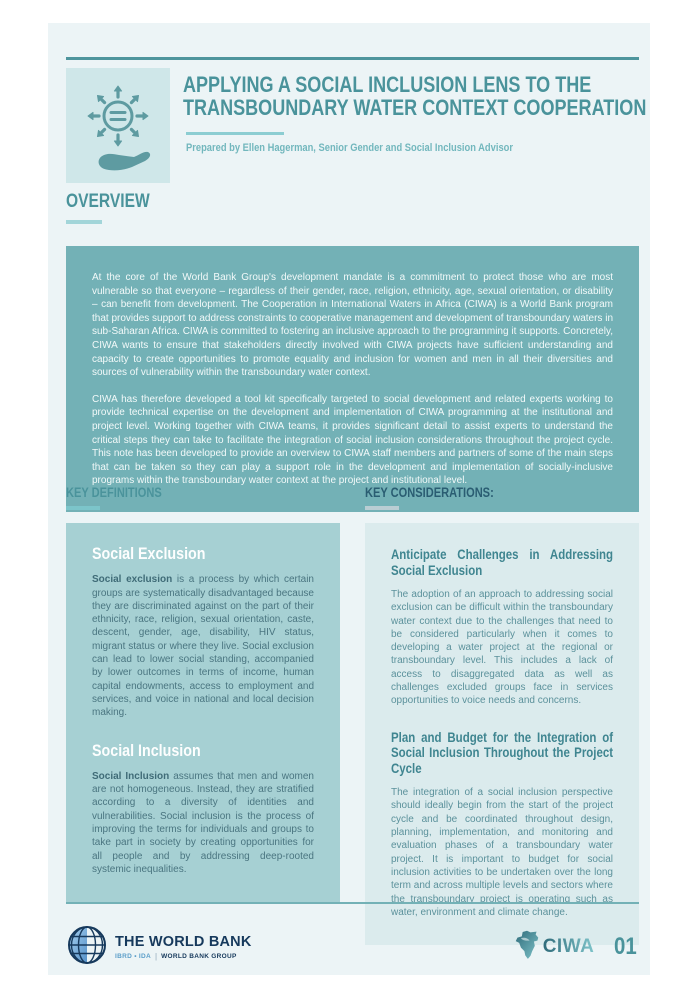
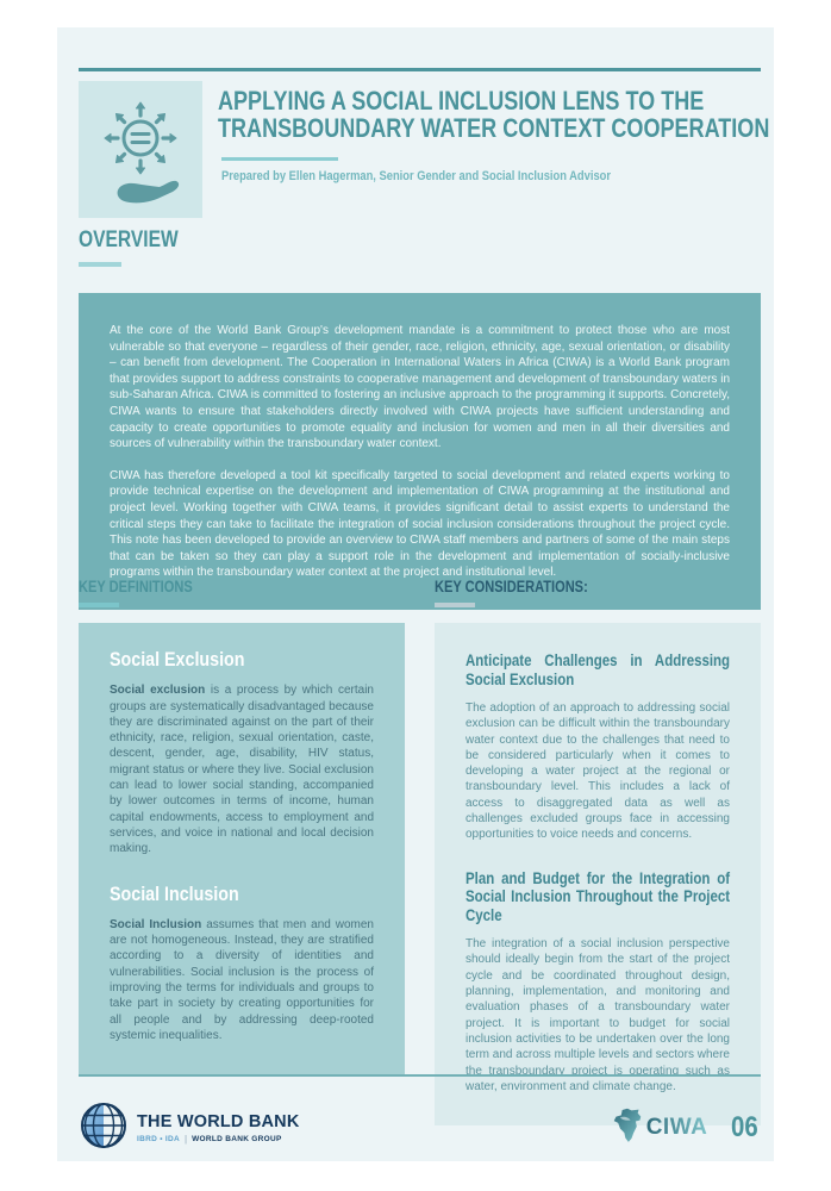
  APPLYING A SOCIAL INCLUSION LENS TO THE
  TRANSBOUNDARY WATER CONTEXT COOPERATION
  Prepared by Ellen Hagerman, Senior Gender and Social Inclusion Advisor
  OVERVIEW
  At the core of the World Bank Group's development mandate is a commitment to protect those who are most vulnerable so that everyone – regardless of their gender, race, religion, ethnicity, age, sexual orientation, or disability – can benefit from development. The Cooperation in International Waters in Africa (CIWA) is a World Bank program that provides support to address constraints to cooperative management and development of transboundary waters in sub-Saharan Africa. CIWA is committed to fostering an inclusive approach to the programming it supports. Concretely, CIWA wants to ensure that stakeholders directly involved with CIWA projects have sufficient understanding and capacity to create opportunities to promote equality and inclusion for women and men in all their diversities and sources of vulnerability within the transboundary water context.
  CIWA has therefore developed a tool kit specifically targeted to social development and related experts working to provide technical expertise on the development and implementation of CIWA programming at the institutional and project level. Working together with CIWA teams, it provides significant detail to assist experts to understand the critical steps they can take to facilitate the integration of social inclusion considerations throughout the project cycle. This note has been developed to provide an overview to CIWA staff members and partners of some of the main steps that can be taken so they can play a support role in the development and implementation of socially-inclusive programs within the transboundary water context at the project and institutional level.
  KEY DEFINITIONS
  Social Exclusion
  Social exclusion is a process by which certain groups are systematically disadvantaged because they are discriminated against on the part of their ethnicity, race, religion, sexual orientation, caste, descent, gender, age, disability, HIV status, migrant status or where they live. Social exclusion can lead to lower social standing, accompanied by lower outcomes in terms of income, human capital endowments, access to employment and services, and voice in national and local decision making.
  Social Inclusion
  Social Inclusion assumes that men and women are not homogeneous. Instead, they are stratified according to a diversity of identities and vulnerabilities. Social inclusion is the process of improving the terms for individuals and groups to take part in society by creating opportunities for all people and by addressing deep-rooted systemic inequalities.
  KEY CONSIDERATIONS:
  Anticipate Challenges in Addressing Social Exclusion
- The adoption of an approach to addressing social exclusion can be difficult within the transboundary water context due to the challenges that need to be considered particularly when it comes to developing a water project at the regional or transboundary level. This includes a lack of access to disaggregated data as well as challenges excluded groups face in services opportunities to voice needs and concerns.
+ The adoption of an approach to addressing social exclusion can be difficult within the transboundary water context due to the challenges that need to be considered particularly when it comes to developing a water project at the regional or transboundary level. This includes a lack of access to disaggregated data as well as challenges excluded groups face in accessing opportunities to voice needs and concerns.
  Plan and Budget for the Integration of Social Inclusion Throughout the Project Cycle
  The integration of a social inclusion perspective should ideally begin from the start of the project cycle and be coordinated throughout design, planning, implementation, and monitoring and evaluation phases of a transboundary water project. It is important to budget for social inclusion activities to be undertaken over the long term and across multiple levels and sectors where the transboundary project is operating such as water, environment and climate change.
  THE WORLD BANK
  |
  CIWA
- 01
+ 06
